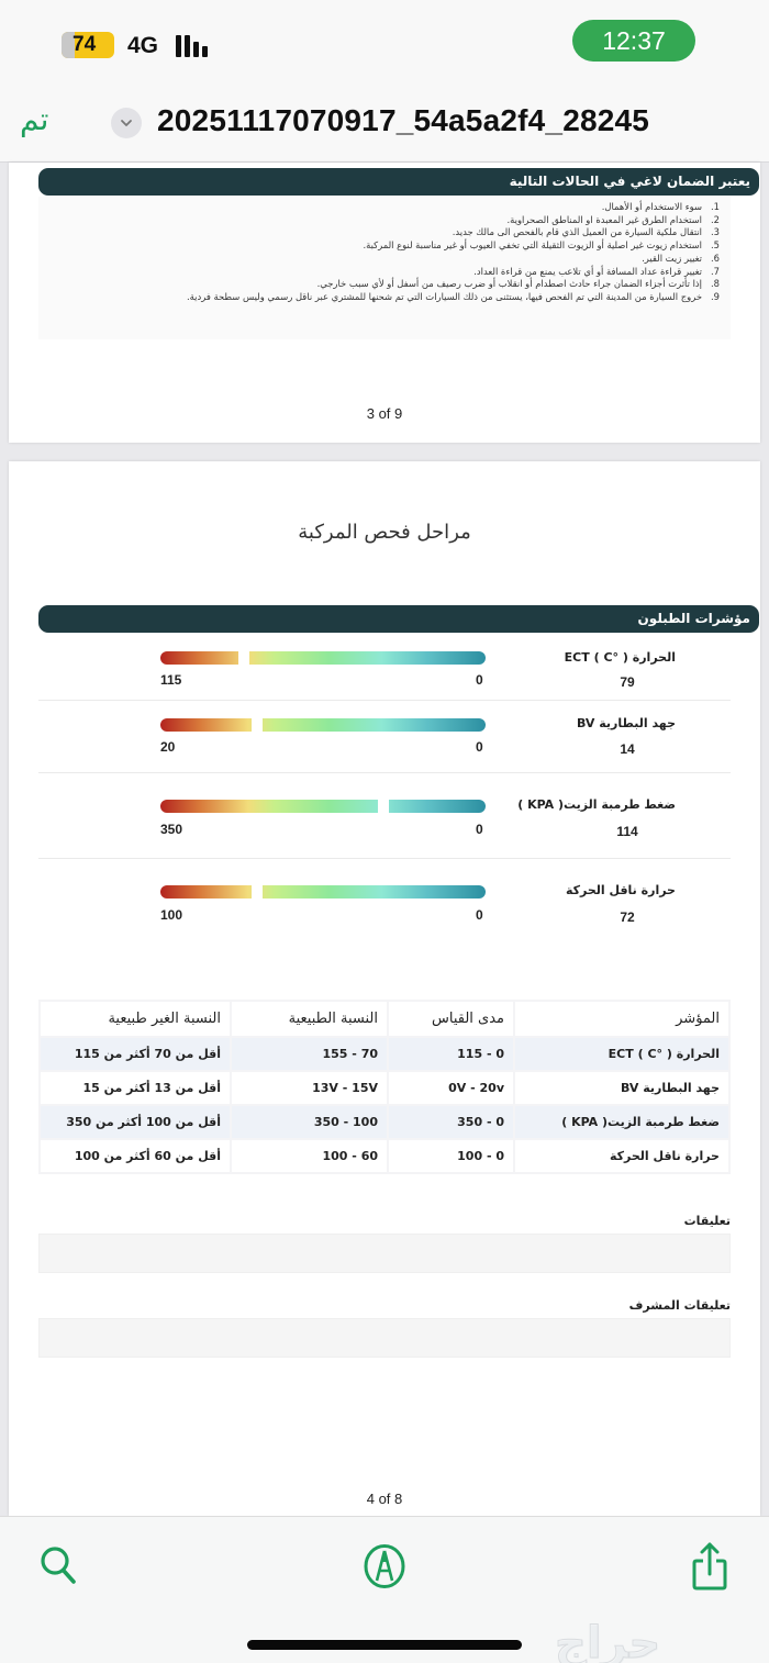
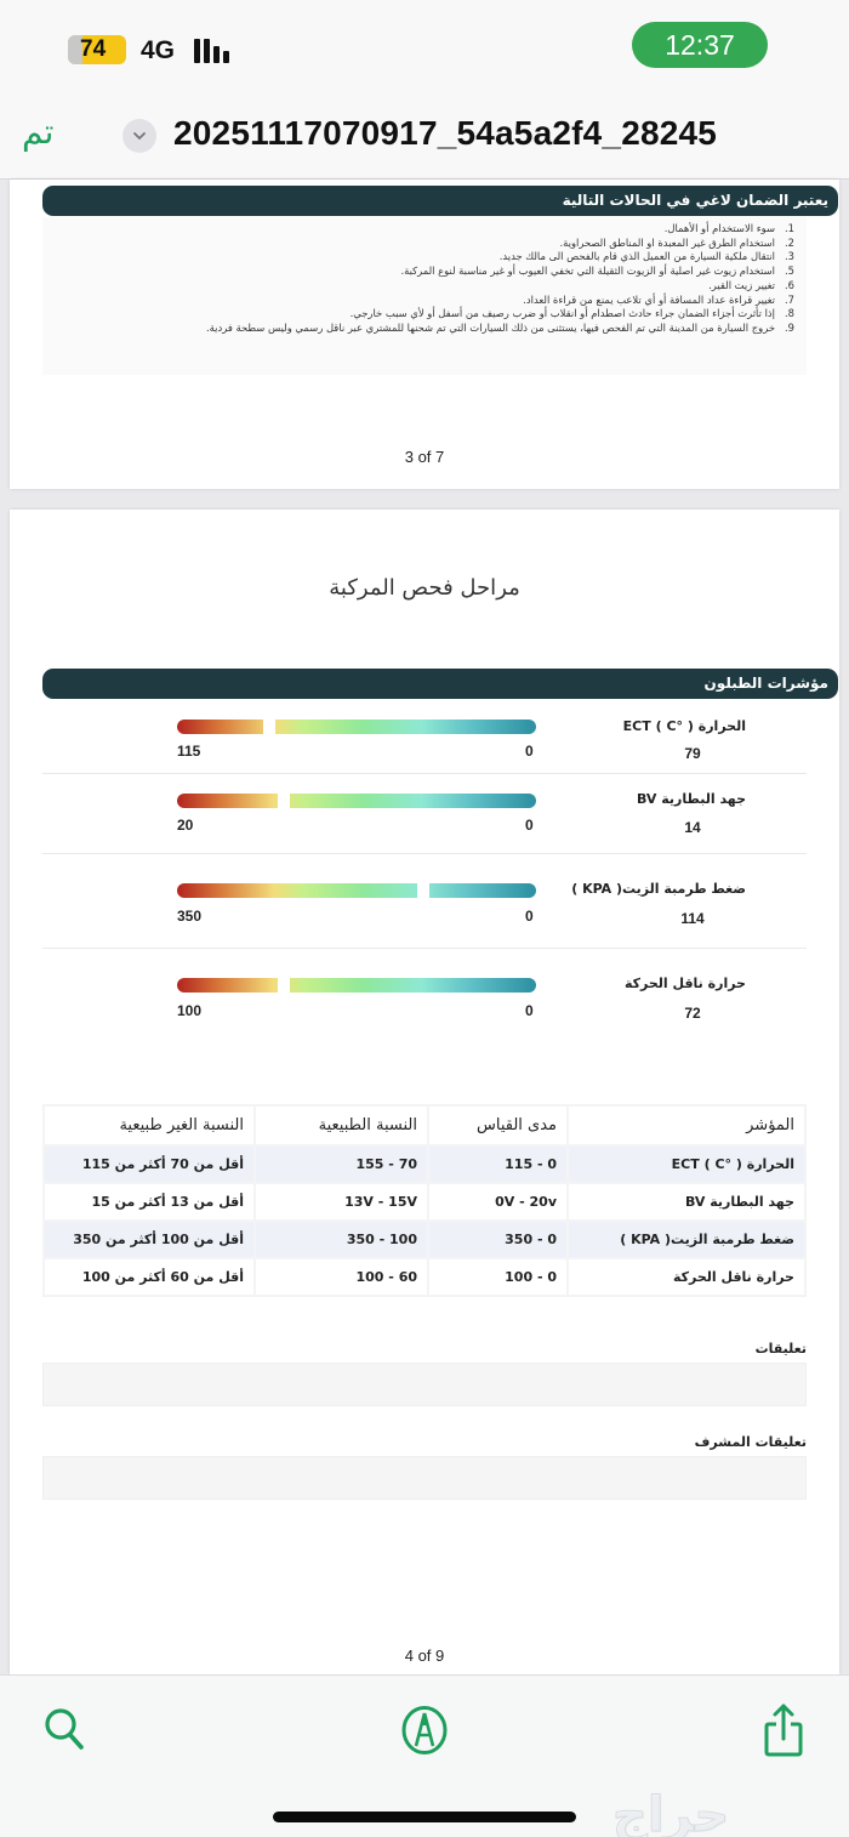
  74
  4G
  12:37
  تم
  20251117070917_54a5a2f4_28245
  يعتبر الضمان لاغي في الحالات التالية
  1.سوء الاستخدام أو الأهمال.
  2.استخدام الطرق غير المعبدة او المناطق الصحراوية.
  3.انتقال ملكية السيارة من العميل الذي قام بالفحص الى مالك جديد.
  5.استخدام زيوت غير اصلية أو الزيوت الثقيلة التي تخفي العيوب أو غير مناسبة لنوع المركبة.
  6.تغيير زيت القير.
  7.تغيير قراءة عداد المسافة أو أي تلاعب يمنع من قراءة العداد.
  8.إذا تأثرت أجزاء الضمان جراء حادث اصطدام أو انقلاب أو ضرب رصيف من أسفل أو لأي سبب خارجي.
  9.خروج السيارة من المدينة التي تم الفحص فيها، يستثنى من ذلك السيارات التي تم شحنها للمشتري عبر ناقل رسمي وليس سطحة فردية.
- 3 of 9
+ 3 of 7
  مراحل فحص المركبة
  مؤشرات الطبلون
  الحرارة ( °C ) ECT
  79
  115
  0
  جهد البطارية BV
  14
  20
  0
  ضغط طرمبة الزيت( KPA )
  114
  350
  0
  حرارة ناقل الحركة
  72
  100
  0
  المؤشر	مدى القياس	النسبة الطبيعية	النسبة الغير طبيعية
  الحرارة ( °C ) ECT	0 - 115	70 - 155	أقل من 70 أكثر من 115
  جهد البطارية BV	0V - 20v	13V - 15V	أقل من 13 أكثر من 15
  ضغط طرمبة الزيت( KPA )	0 - 350	100 - 350	أقل من 100 أكثر من 350
  حرارة ناقل الحركة	0 - 100	60 - 100	أقل من 60 أكثر من 100
  تعليقات
  تعليقات المشرف
- 4 of 8
+ 4 of 9
  حراج
